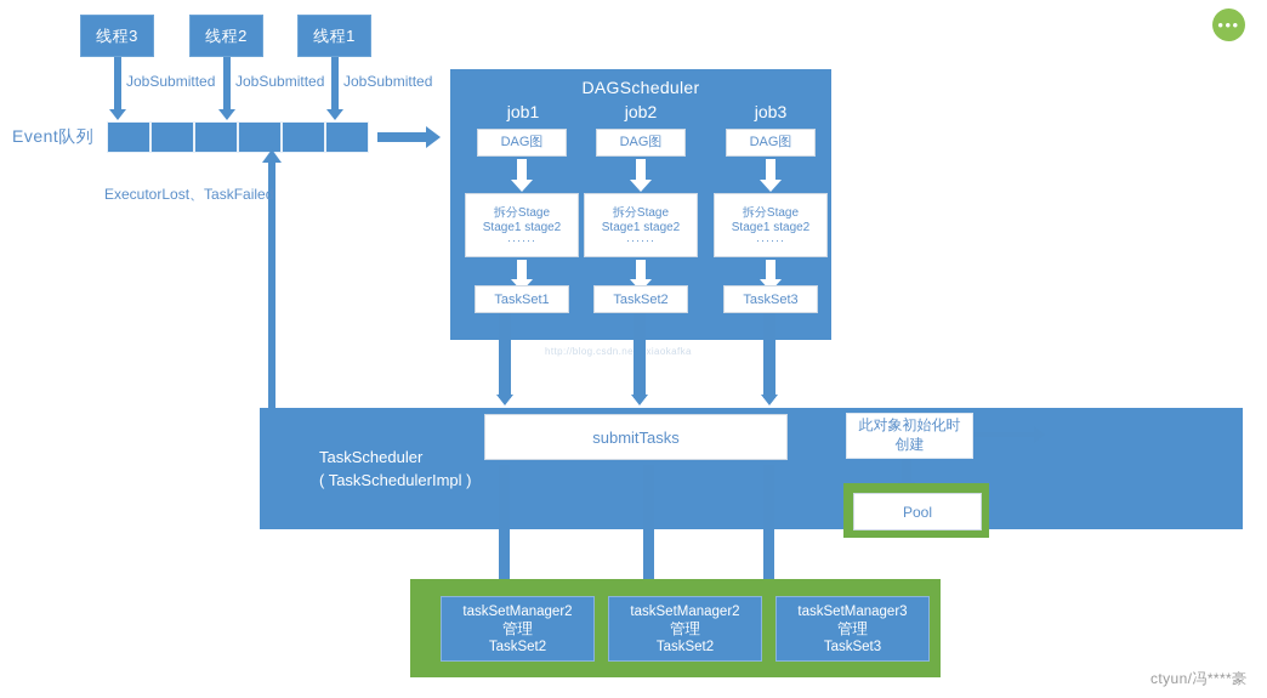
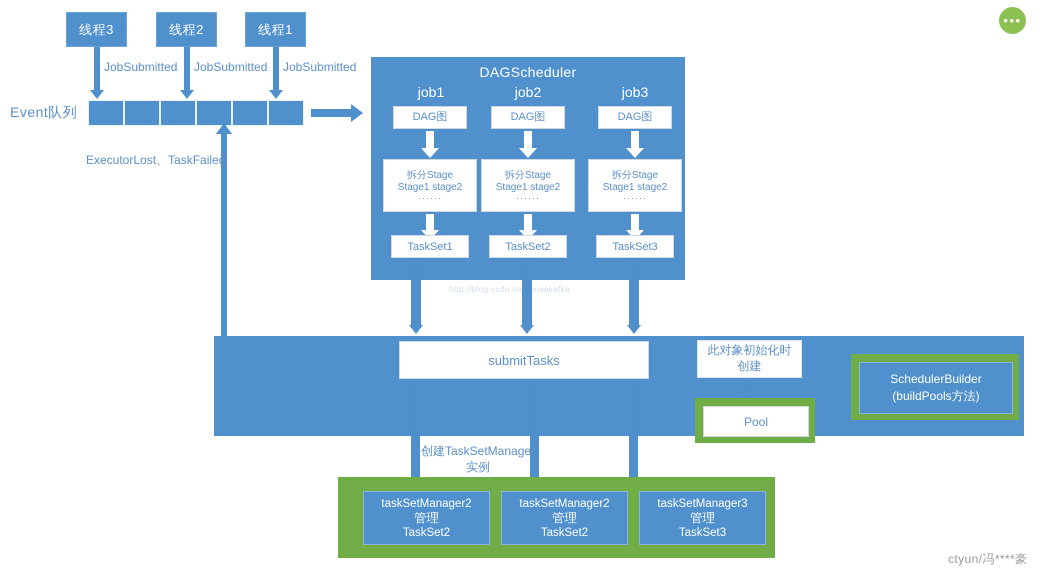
  •••
  线程3
  线程2
  线程1
  JobSubmitted
  JobSubmitted
  JobSubmitted
  Event队列
  ExecutorLost、TaskFailed
  DAGScheduler
  http://blog.csdn.nexiaokafka
  job1
  DAG图
  拆分Stage
  Stage1 stage2
  ······
  TaskSet1
  job2
  DAG图
  拆分Stage
  Stage1 stage2
  ······
  TaskSet2
  job3
  DAG图
  拆分Stage
  Stage1 stage2
  ······
  TaskSet3
- TaskScheduler
- ( TaskSchedulerImpl )
  submitTasks
  此对象初始化时
  创建
  Pool
+ SchedulerBuilder
+ (buildPools方法)
+ 创建TaskSetManager
+ 实例
  taskSetManager2
  管理
  TaskSet2
  taskSetManager2
  管理
  TaskSet2
  taskSetManager3
  管理
  TaskSet3
  ctyun/冯****豪
